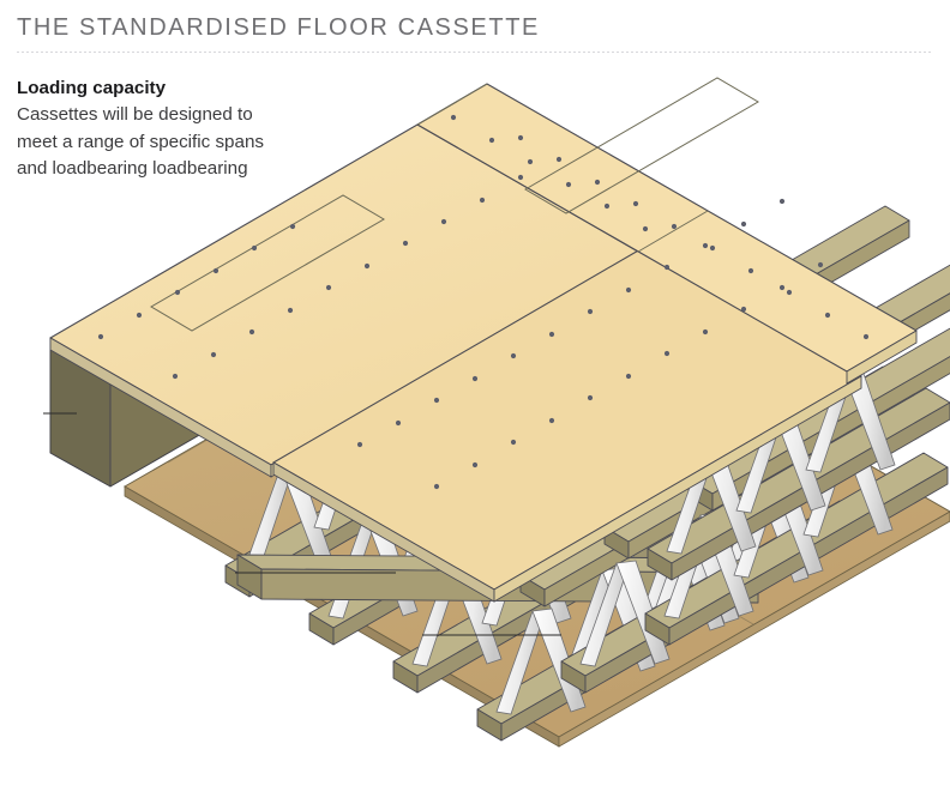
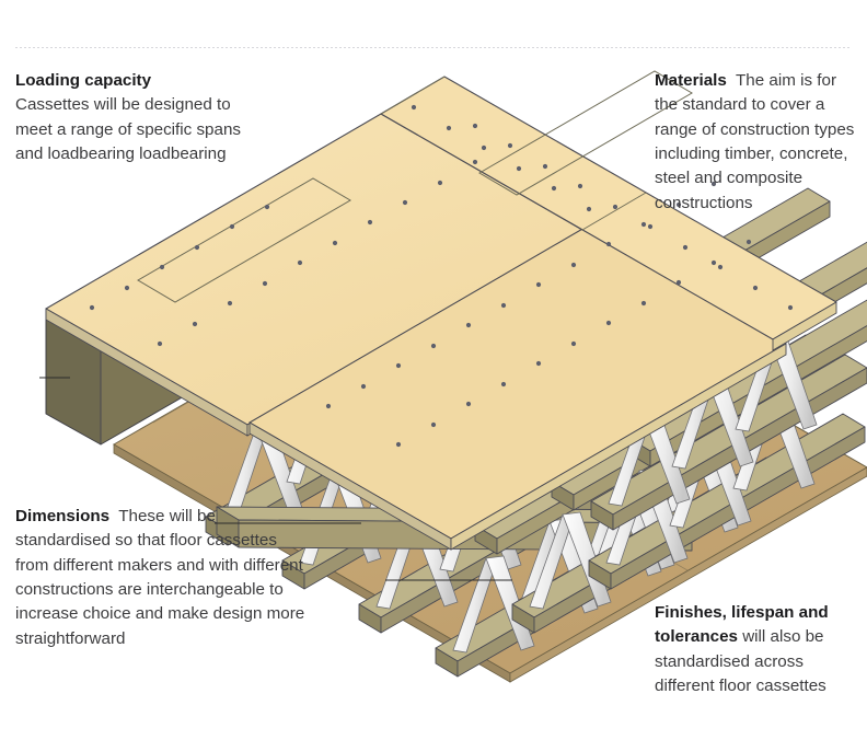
- THE STANDARDISED FLOOR CASSETTE
  Loading capacity
  Cassettes will be designed to meet a range of specific spans and loadbearing loadbearing
+ Materials The aim is for the standard to cover a range of construction types including timber, concrete, steel and composite constructions
+ Dimensions These will be standardised so that floor cassettes from different makers and with different constructions are interchangeable to increase choice and make design more straightforward
+ Finishes, lifespan and tolerances will also be standardised across different floor cassettes
